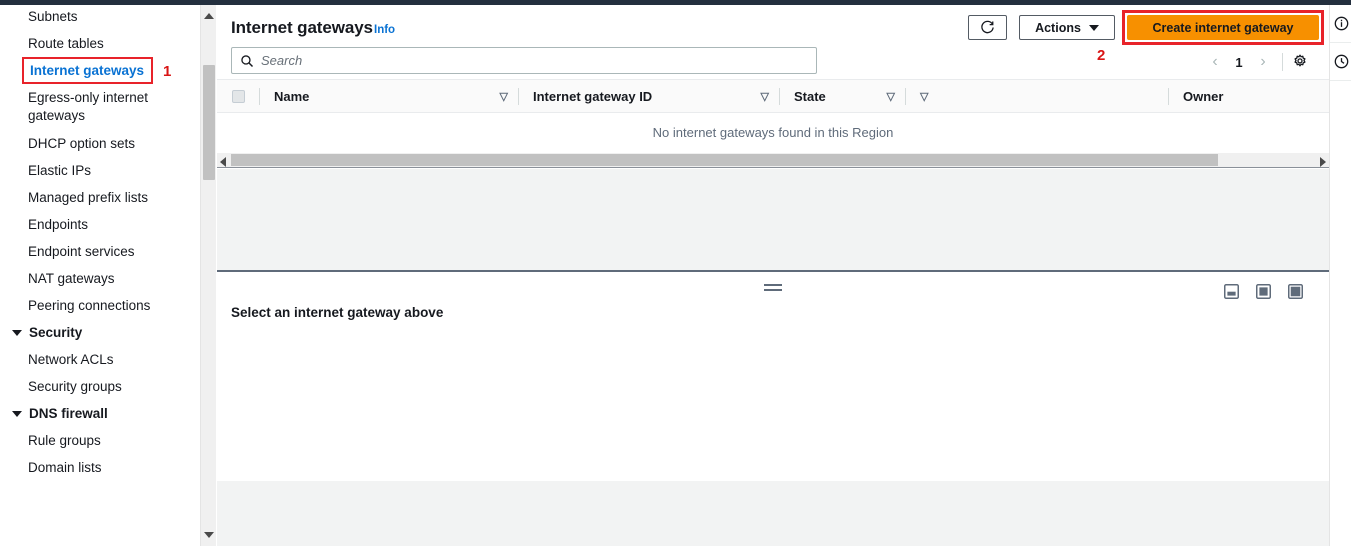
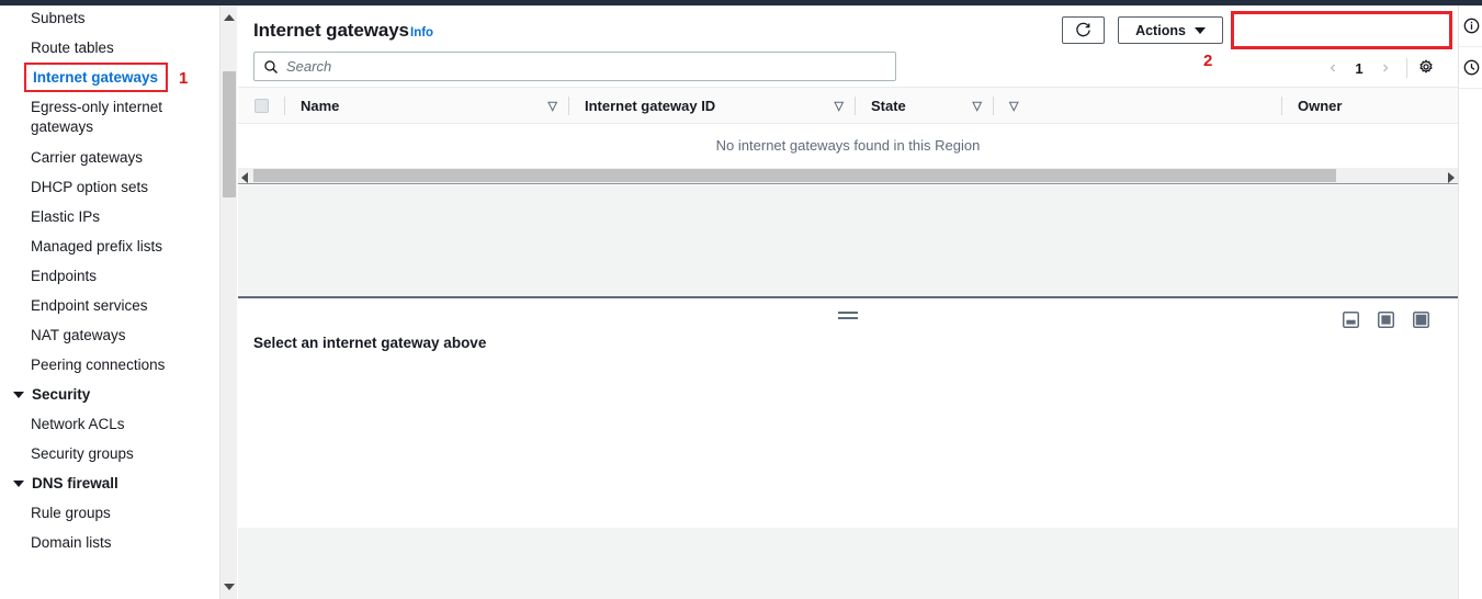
  Subnets
  Route tables
  Internet gateways 1
  Egress-only internet gateways
+ Carrier gateways
  DHCP option sets
  Elastic IPs
  Managed prefix lists
  Endpoints
  Endpoint services
  NAT gateways
  Peering connections
  Security
  Network ACLs
  Security groups
  DNS firewall
  Rule groups
  Domain lists
  Internet gateways
  Info
  Actions
- Create internet gateway
  2
  Search
  ‹
  1
  ›
  Name
  ▽
  Internet gateway ID
  ▽
  State
  ▽
  ▽
  Owner
  No internet gateways found in this Region
  Select an internet gateway above
